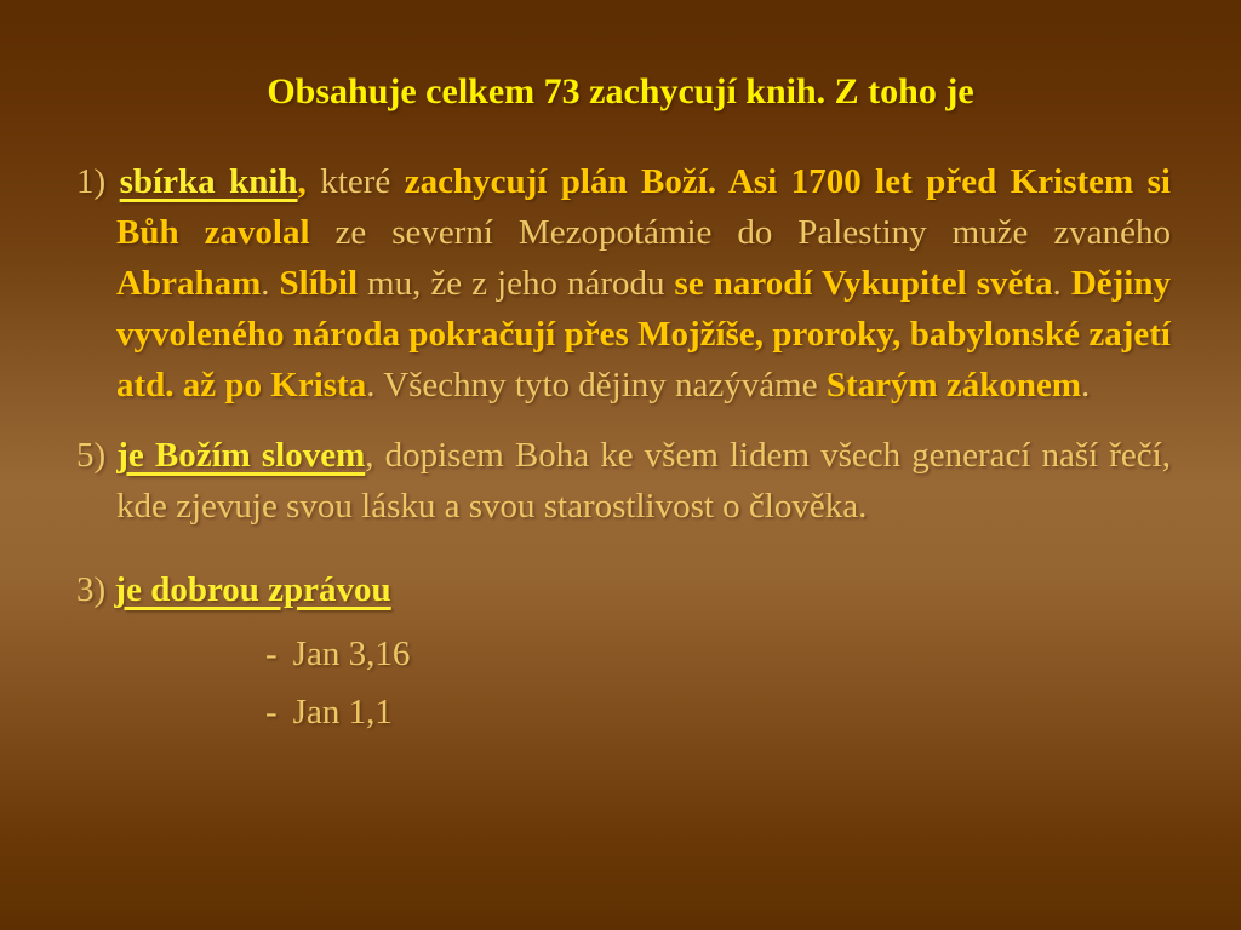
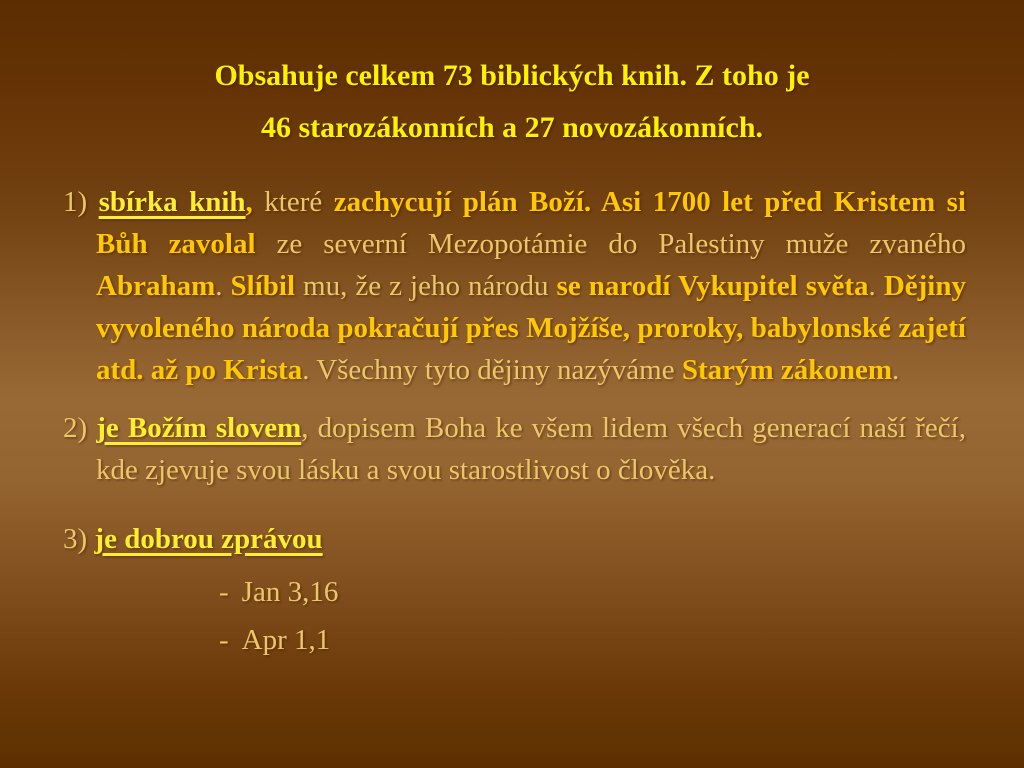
- Obsahuje celkem 73 zachycují knih. Z toho je
+ Obsahuje celkem 73 biblických knih. Z toho je
+ 46 starozákonních a 27 novozákonních.
  1) sbírka knih, které zachycují plán Boží. Asi 1700 let před Kristem si Bůh zavolal ze severní Mezopotámie do Palestiny muže zvaného Abraham. Slíbil mu, že z jeho národu se narodí Vykupitel světa. Dějiny vyvoleného národa pokračují přes Mojžíše, proroky, babylonské zajetí atd. až po Krista. Všechny tyto dějiny nazýváme Starým zákonem.
- 5) je Božím slovem, dopisem Boha ke všem lidem všech generací naší řečí, kde zjevuje svou lásku a svou starostlivost o člověka.
+ 2) je Božím slovem, dopisem Boha ke všem lidem všech generací naší řečí, kde zjevuje svou lásku a svou starostlivost o člověka.
  3) je dobrou zprávou
  - Jan 3,16
- - Jan 1,1
+ - Apr 1,1
